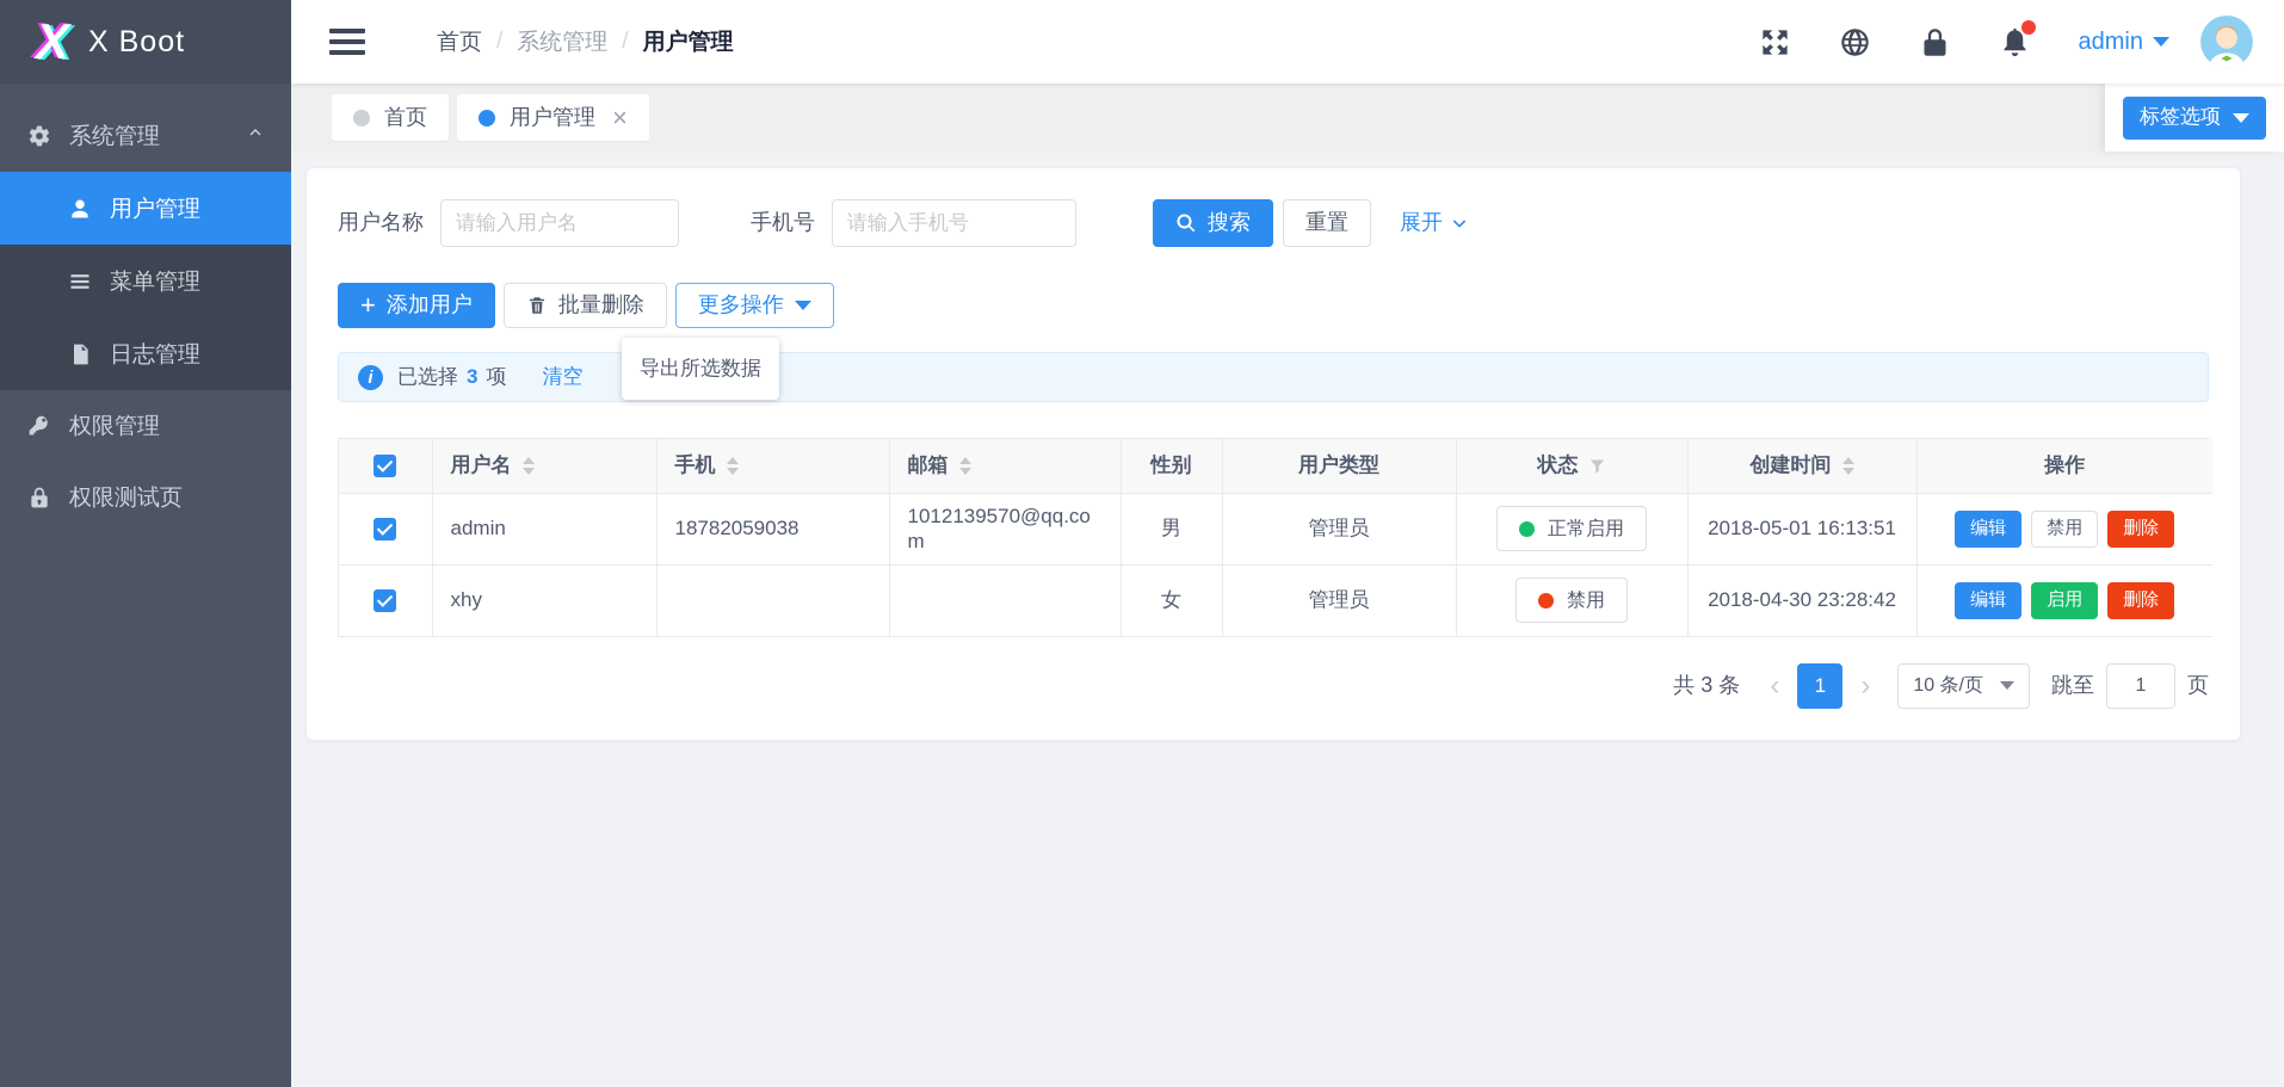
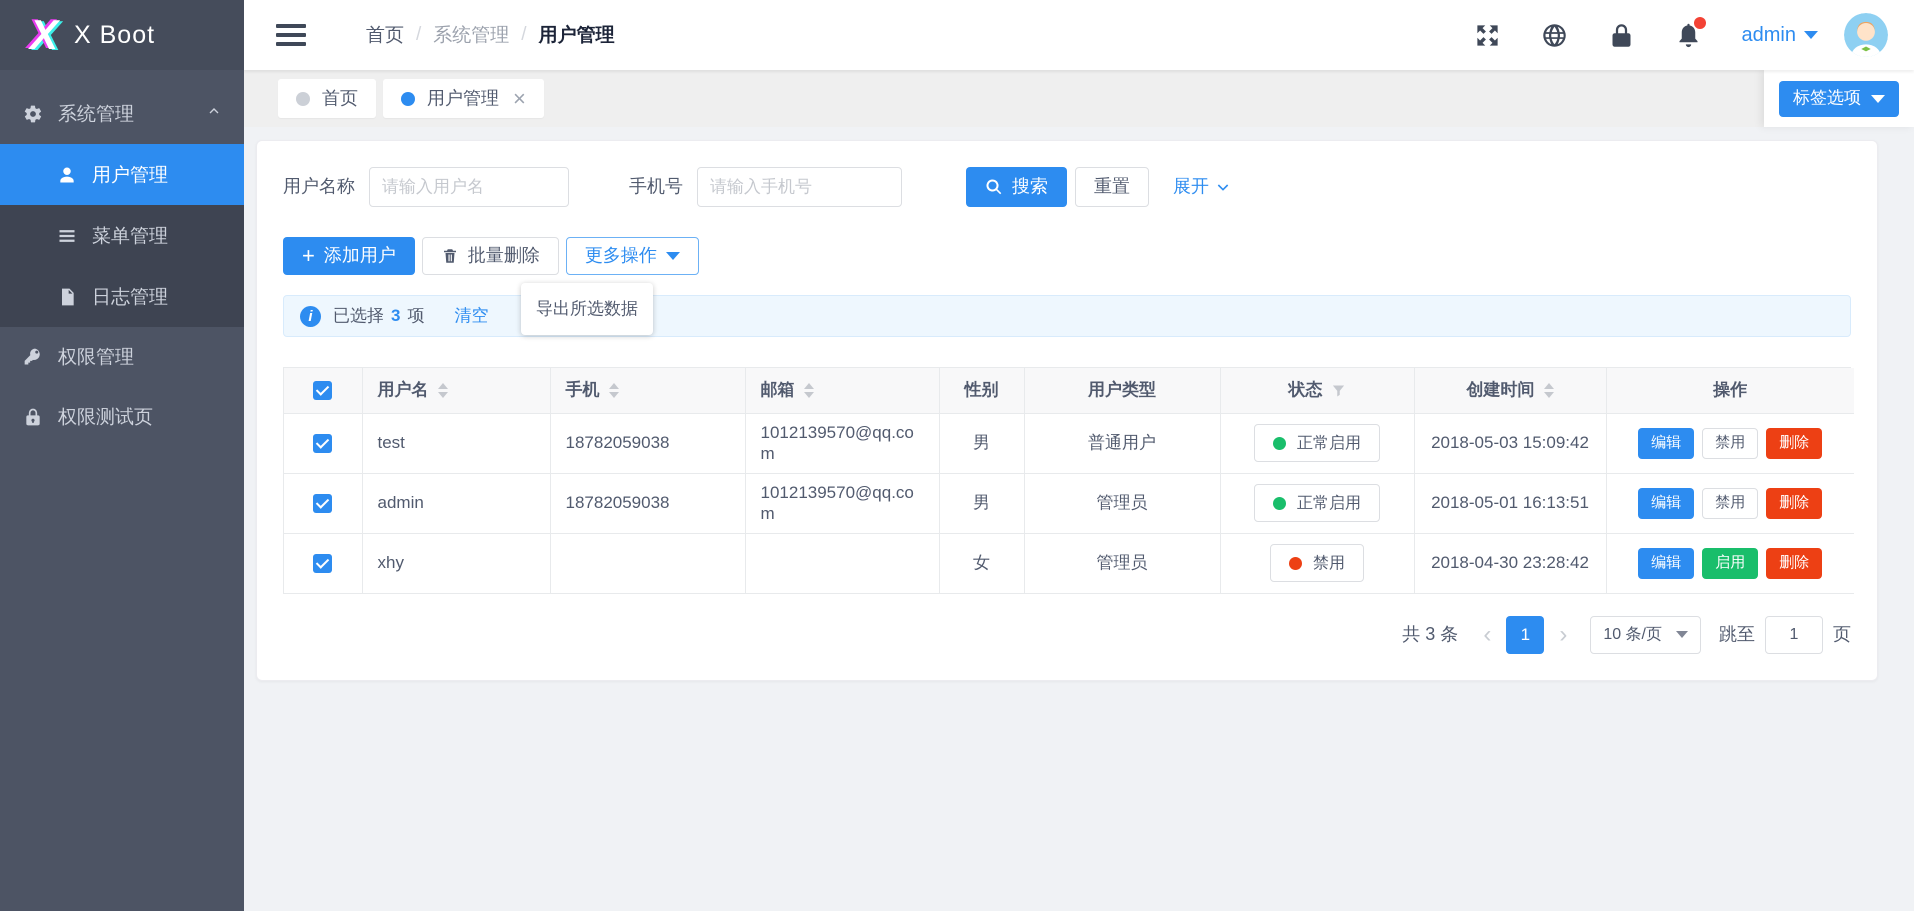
  X
  X Boot
  系统管理
  用户管理
  菜单管理
  日志管理
  权限管理
  权限测试页
  首页
  /
  系统管理
  /
  用户管理
  admin
  首页
  用户管理
  ×
  标签选项
  用户名称
  请输入用户名
  手机号
  请输入手机号
  搜索
  重置
  展开
  +
  添加用户
  批量删除
  更多操作
  导出所选数据
  i
  已选择
  3
  项
  清空
  	用户名	手机	邮箱	性别	用户类型	状态	创建时间	操作
+ 	test	18782059038	1012139570@qq.com	男	普通用户	正常启用	2018-05-03 15:09:42	编辑 禁用 删除
  	admin	18782059038	1012139570@qq.com	男	管理员	正常启用	2018-05-01 16:13:51	编辑 禁用 删除
  	xhy			女	管理员	禁用	2018-04-30 23:28:42	编辑 启用 删除
  共 3 条
  ‹
  1
  ›
  10 条/页
  跳至
  1
  页
